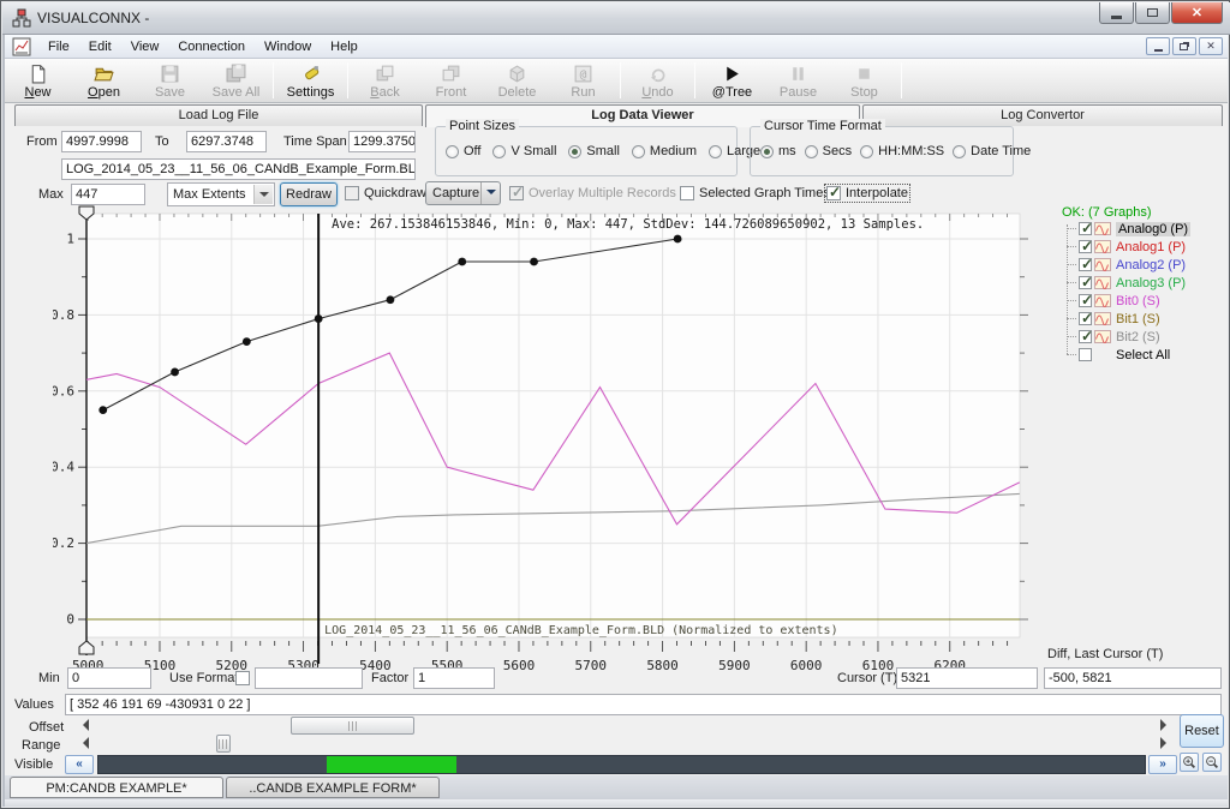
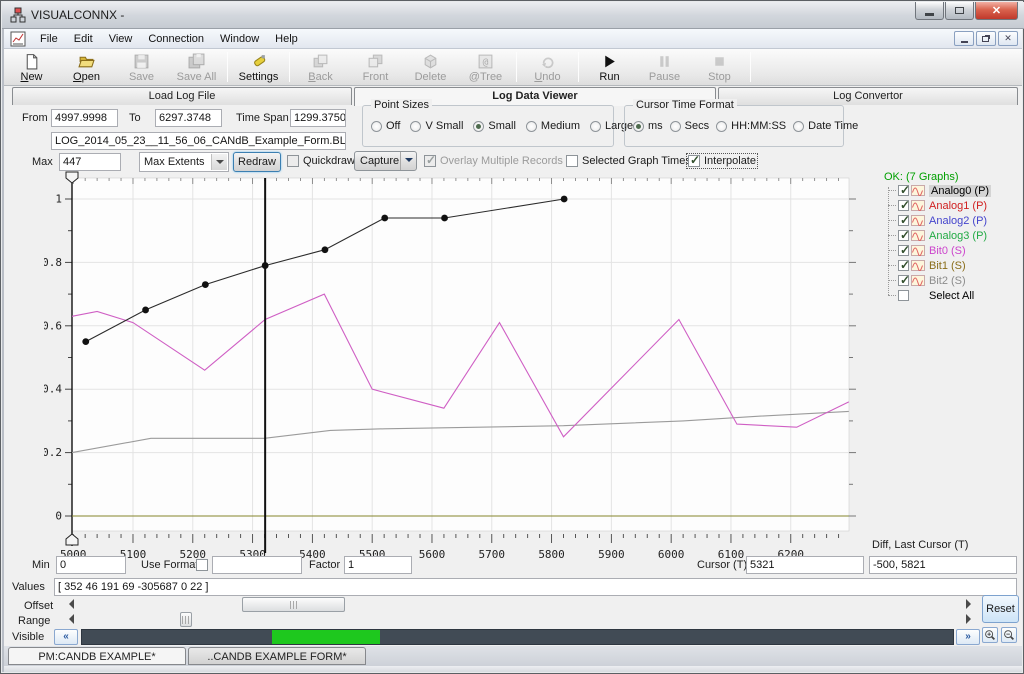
  VISUALCONNX -
  ✕
  File
  Edit
  View
  Connection
  Window
  Help
  ✕
  New
  Open
  Save
  Save All
  Settings
  Back
  Front
  Delete
  @
- Run
+ @Tree
  Undo
- @Tree
+ Run
  Pause
  Stop
  Load Log File
  Log Data Viewer
  Log Convertor
  From
  4997.9998
  To
  6297.3748
  Time Span
  1299.3750
  LOG_2014_05_23__11_56_06_CANdB_Example_Form.BL
  Point Sizes
  Off
  V Small
  Small
  Medium
  Large
  Cursor Time Format
  ms
  Secs
  HH:MM:SS
  Date Time
  Max
  447
  Max Extents
  Redraw
  Quickdraw
  Capture
  Overlay Multiple Records
  Selected Graph Time
  Interpolate
  0
  0.2
  0.4
  0.6
  0.8
  1
  5000
  5100
  5200
  5300
  5400
  5500
  5600
  5700
  5800
  5900
  6000
  6100
  6200
- Ave: 267.153846153846, Min: 0, Max: 447, StdDev: 144.726089650902, 13 Samples.
- LOG_2014_05_23__11_56_06_CANdB_Example_Form.BLD (Normalized to extents)
  OK: (7 Graphs)
  Analog0 (P)
  Analog1 (P)
  Analog2 (P)
  Analog3 (P)
  Bit0 (S)
  Bit1 (S)
  Bit2 (S)
  Select All
  Diff, Last Cursor (T)
  Min
  0
  Use Forma
  Factor
  1
  Cursor (T
  5321
  -500, 5821
  Values
- [ 352 46 191 69 -430931 0 22 ]
+ [ 352 46 191 69 -305687 0 22 ]
  Offset
  Range
  Visible
  «
  »
  Reset
  PM:CANDB EXAMPLE*
  ..CANDB EXAMPLE FORM*
